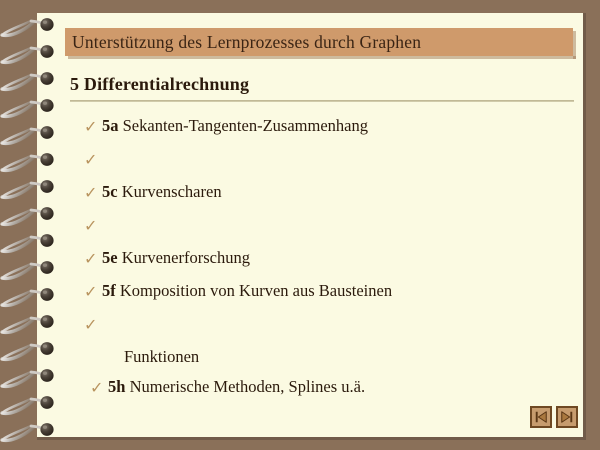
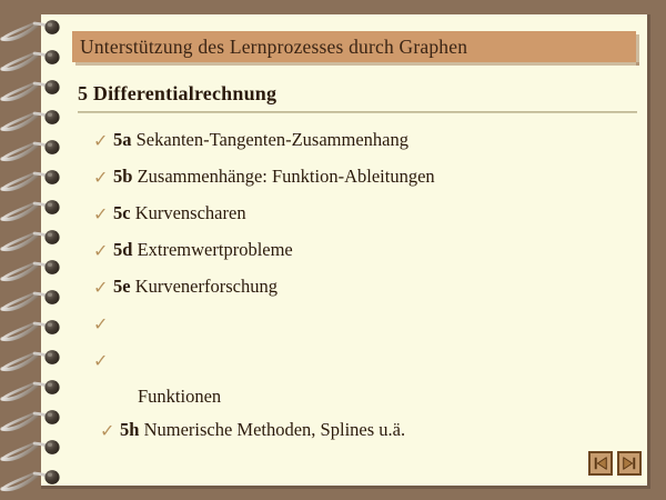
  Unterstützung des Lernprozesses durch Graphen
  5 Differentialrechnung
  ✓
  5a Sekanten-Tangenten-Zusammenhang
  ✓
+ 5b Zusammenhänge: Funktion-Ableitungen
  ✓
  5c Kurvenscharen
  ✓
+ 5d Extremwertprobleme
  ✓
  5e Kurvenerforschung
  ✓
- 5f Komposition von Kurven aus Bausteinen
  ✓
  Funktionen
  ✓
  5h Numerische Methoden, Splines u.ä.
